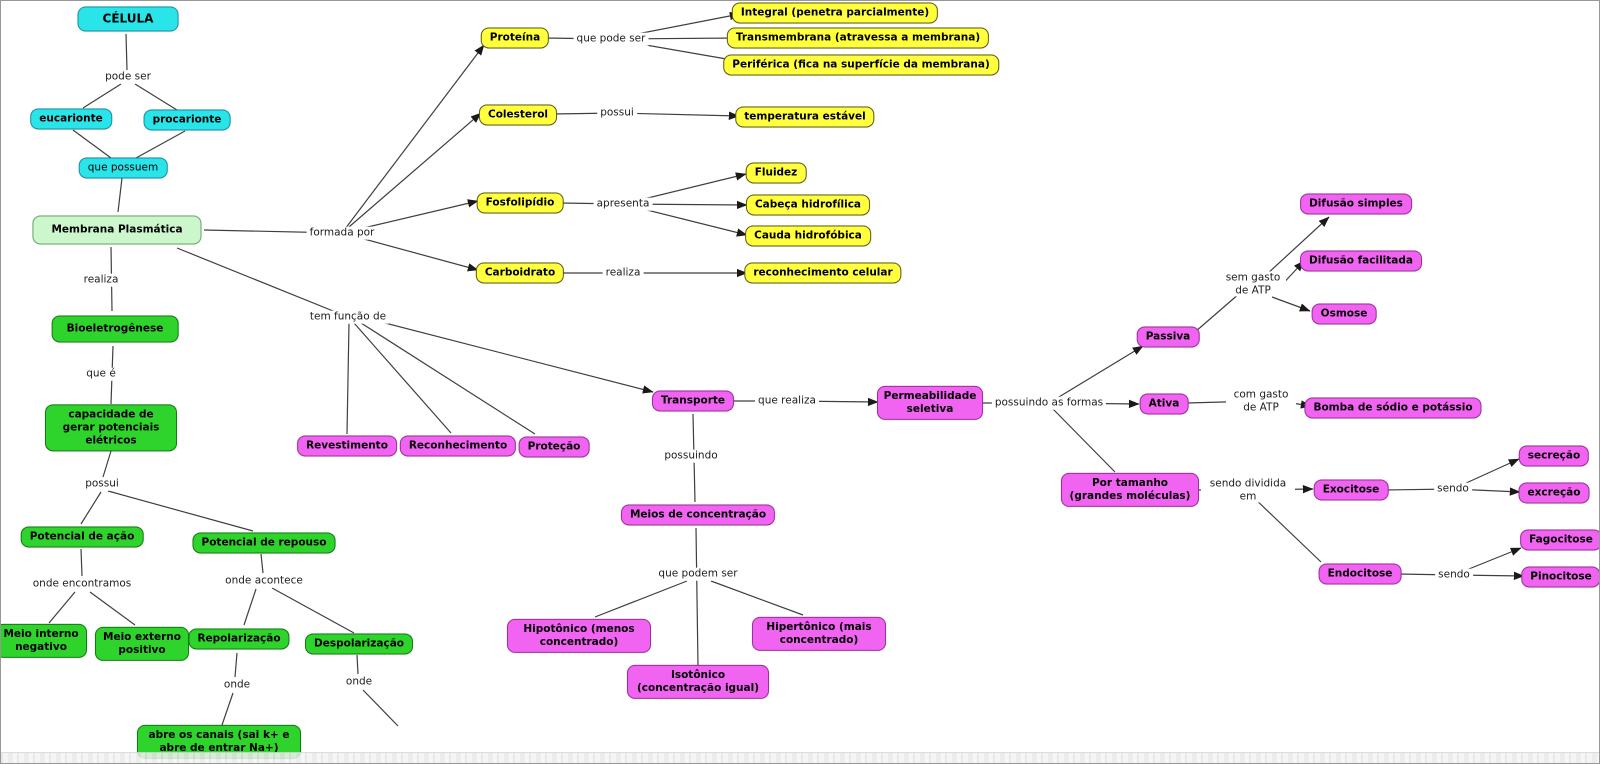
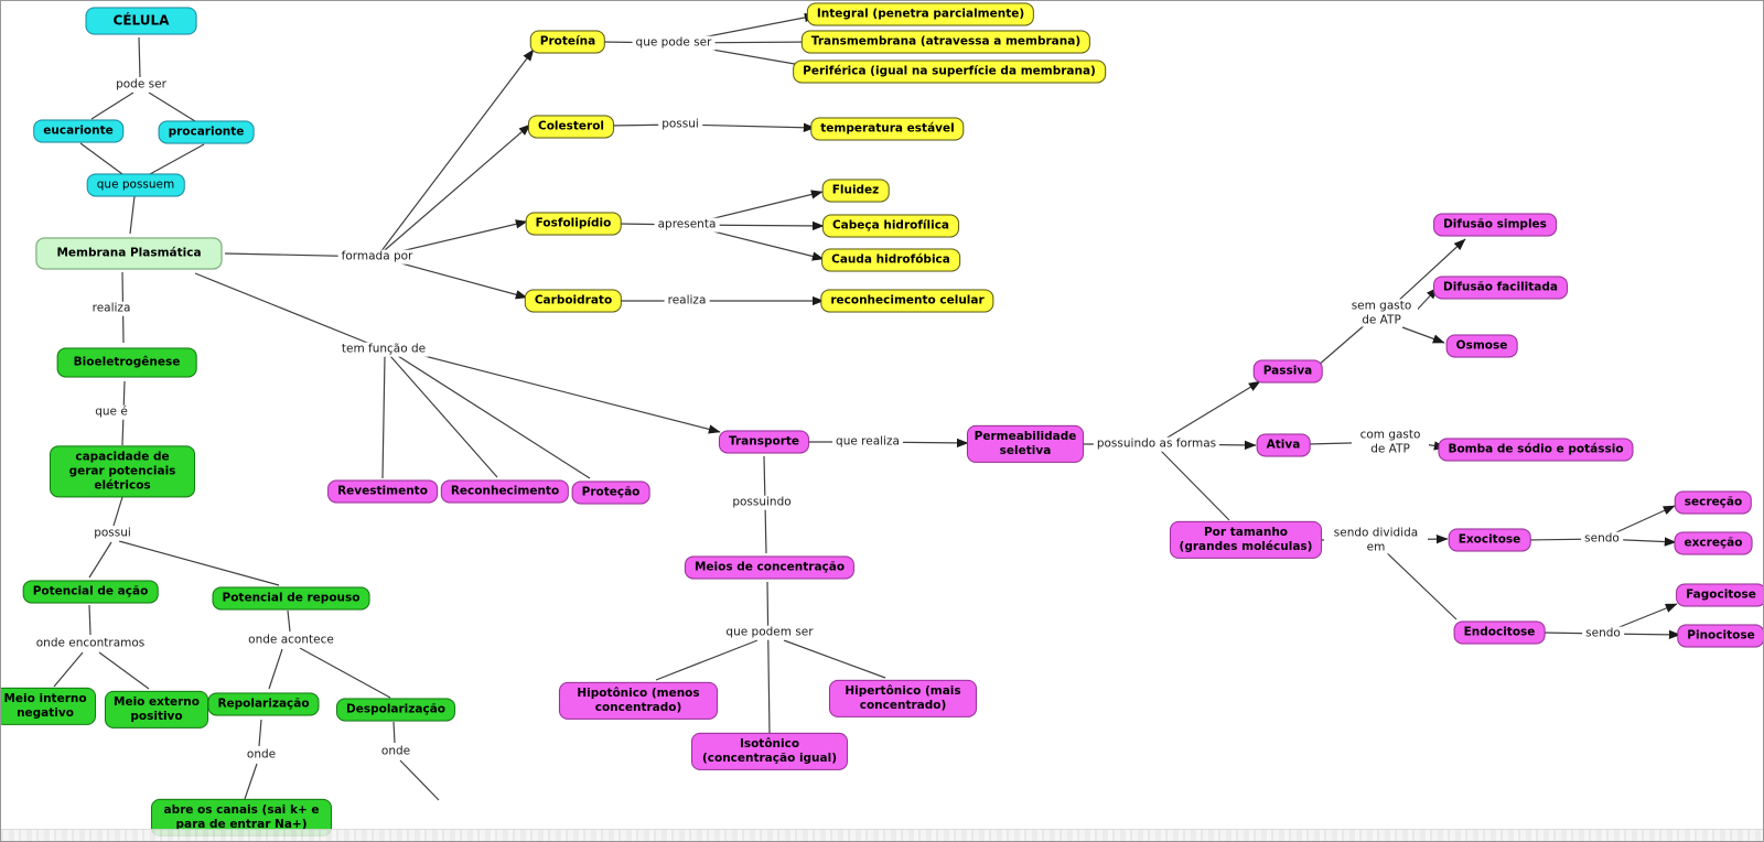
  CÉLULA
  eucarionte
  procarionte
  que possuem
  Membrana Plasmática
  Bioeletrogênese
  capacidade de gerar potenciais elétricos
  Potencial de ação
  Potencial de repouso
  Meio interno negativo
  Meio externo positivo
  Repolarização
  Despolarização
- abre os canais (sai k+ e abre de entrar Na+)
+ abre os canais (sai k+ e para de entrar Na+)
  Proteína
  Integral (penetra parcialmente)
  Transmembrana (atravessa a membrana)
- Periférica (fica na superfície da membrana)
+ Periférica (igual na superfície da membrana)
  Colesterol
  temperatura estável
  Fosfolipídio
  Fluidez
  Cabeça hidrofílica
  Cauda hidrofóbica
  Carboidrato
  reconhecimento celular
  Revestimento
  Reconhecimento
  Proteção
  Transporte
  Permeabilidade seletiva
  Meios de concentração
  Hipotônico (menos concentrado)
  Isotônico (concentração igual)
  Hipertônico (mais concentrado)
  Passiva
  Ativa
  Difusão simples
  Difusão facilitada
  Osmose
  Bomba de sódio e potássio
  Por tamanho (grandes moléculas)
  Exocitose
  Endocitose
  secreção
  excreção
  Fagocitose
  Pinocitose
  pode ser
  realiza
  que é
  possui
  onde encontramos
  onde acontece
  onde
  onde
  formada por
  que pode ser
  possui
  apresenta
  realiza
  tem função de
  que realiza
  possuindo
  que podem ser
  possuindo as formas
  sem gasto de ATP
  com gasto de ATP
  sendo dividida em
  sendo
  sendo
